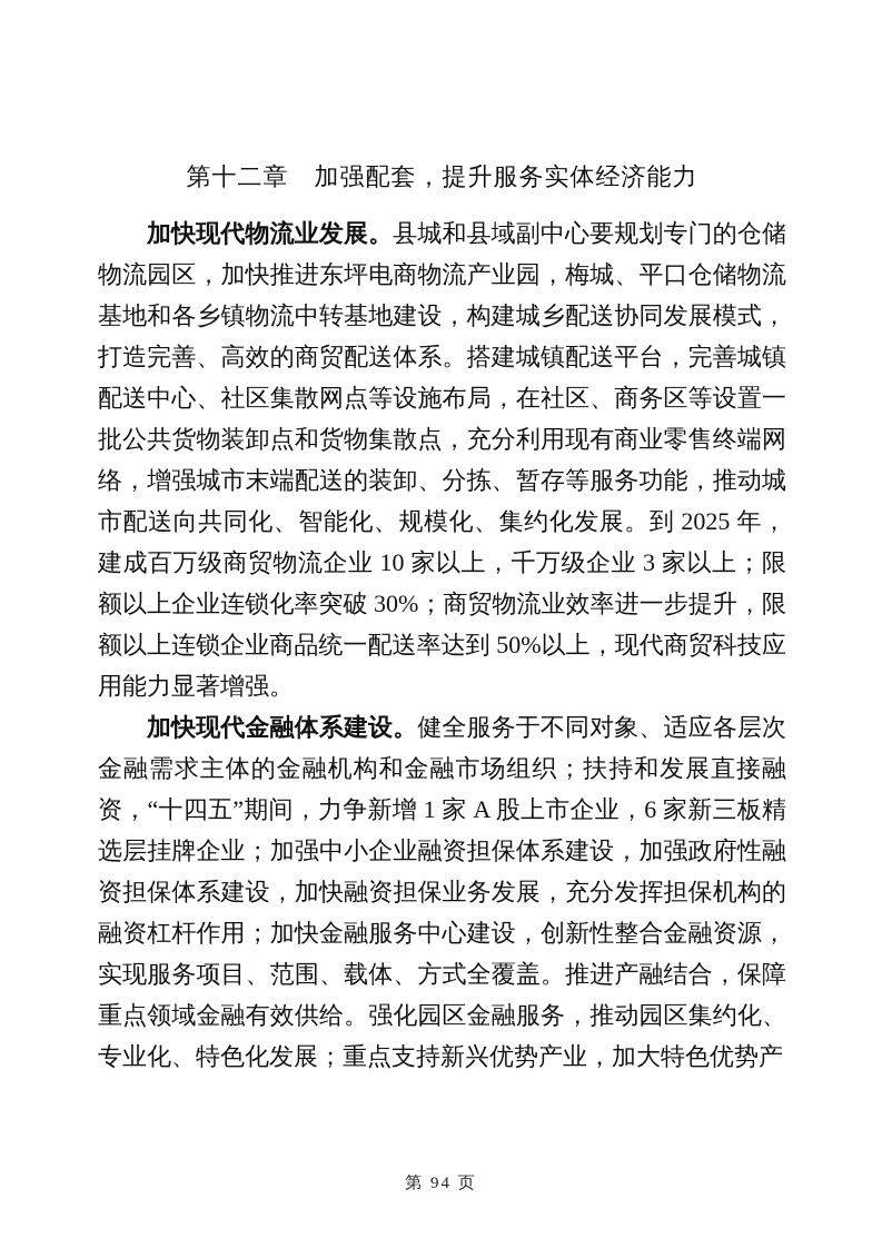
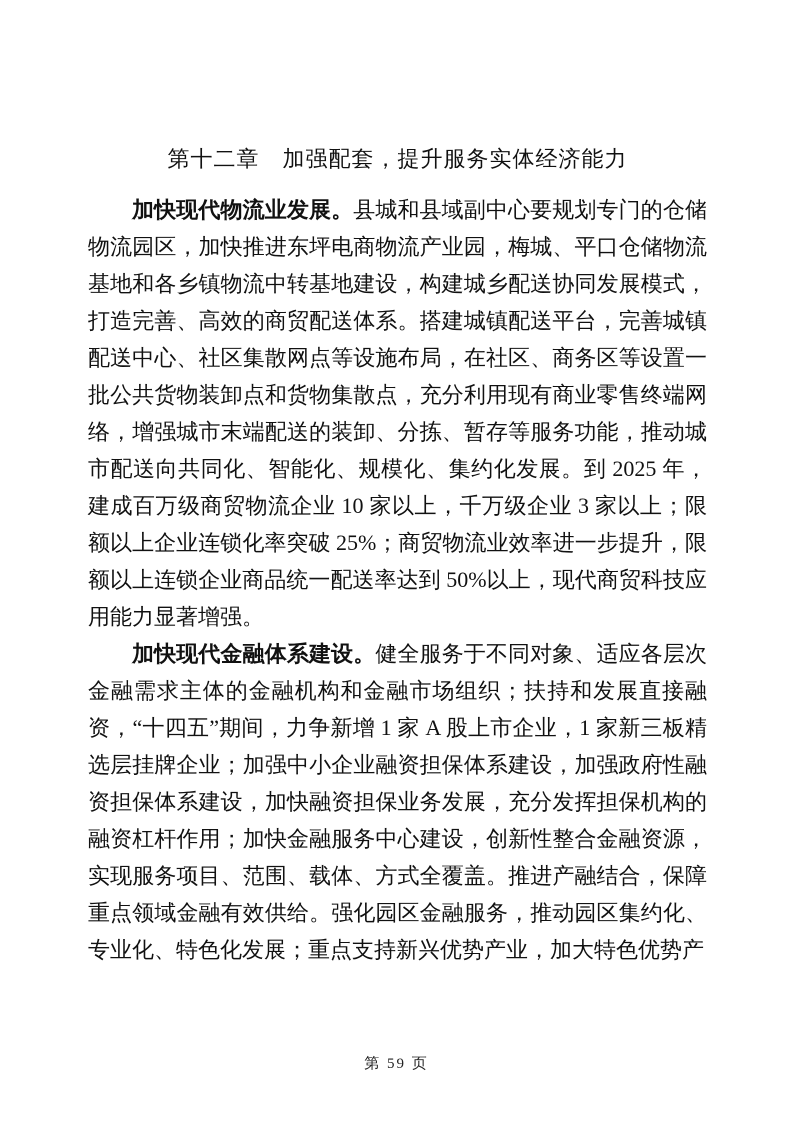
  第十二章 加强配套，提升服务实体经济能力
- 加快现代物流业发展。县城和县域副中心要规划专门的仓储物流园区，加快推进东坪电商物流产业园，梅城、平口仓储物流基地和各乡镇物流中转基地建设，构建城乡配送协同发展模式，打造完善、高效的商贸配送体系。搭建城镇配送平台，完善城镇配送中心、社区集散网点等设施布局，在社区、商务区等设置一批公共货物装卸点和货物集散点，充分利用现有商业零售终端网络，增强城市末端配送的装卸、分拣、暂存等服务功能，推动城市配送向共同化、智能化、规模化、集约化发展。到 2025 年，建成百万级商贸物流企业 10 家以上，千万级企业 3 家以上；限额以上企业连锁化率突破 30%；商贸物流业效率进一步提升，限额以上连锁企业商品统一配送率达到 50%以上，现代商贸科技应用能力显著增强。
+ 加快现代物流业发展。县城和县域副中心要规划专门的仓储物流园区，加快推进东坪电商物流产业园，梅城、平口仓储物流基地和各乡镇物流中转基地建设，构建城乡配送协同发展模式，打造完善、高效的商贸配送体系。搭建城镇配送平台，完善城镇配送中心、社区集散网点等设施布局，在社区、商务区等设置一批公共货物装卸点和货物集散点，充分利用现有商业零售终端网络，增强城市末端配送的装卸、分拣、暂存等服务功能，推动城市配送向共同化、智能化、规模化、集约化发展。到 2025 年，建成百万级商贸物流企业 10 家以上，千万级企业 3 家以上；限额以上企业连锁化率突破 25%；商贸物流业效率进一步提升，限额以上连锁企业商品统一配送率达到 50%以上，现代商贸科技应用能力显著增强。
- 加快现代金融体系建设。健全服务于不同对象、适应各层次金融需求主体的金融机构和金融市场组织；扶持和发展直接融资，“十四五”期间，力争新增 1 家 A 股上市企业，6 家新三板精选层挂牌企业；加强中小企业融资担保体系建设，加强政府性融资担保体系建设，加快融资担保业务发展，充分发挥担保机构的融资杠杆作用；加快金融服务中心建设，创新性整合金融资源，实现服务项目、范围、载体、方式全覆盖。推进产融结合，保障重点领域金融有效供给。强化园区金融服务，推动园区集约化、专业化、特色化发展；重点支持新兴优势产业，加大特色优势产
+ 加快现代金融体系建设。健全服务于不同对象、适应各层次金融需求主体的金融机构和金融市场组织；扶持和发展直接融资，“十四五”期间，力争新增 1 家 A 股上市企业，1 家新三板精选层挂牌企业；加强中小企业融资担保体系建设，加强政府性融资担保体系建设，加快融资担保业务发展，充分发挥担保机构的融资杠杆作用；加快金融服务中心建设，创新性整合金融资源，实现服务项目、范围、载体、方式全覆盖。推进产融结合，保障重点领域金融有效供给。强化园区金融服务，推动园区集约化、专业化、特色化发展；重点支持新兴优势产业，加大特色优势产
- 第 94 页
+ 第 59 页
